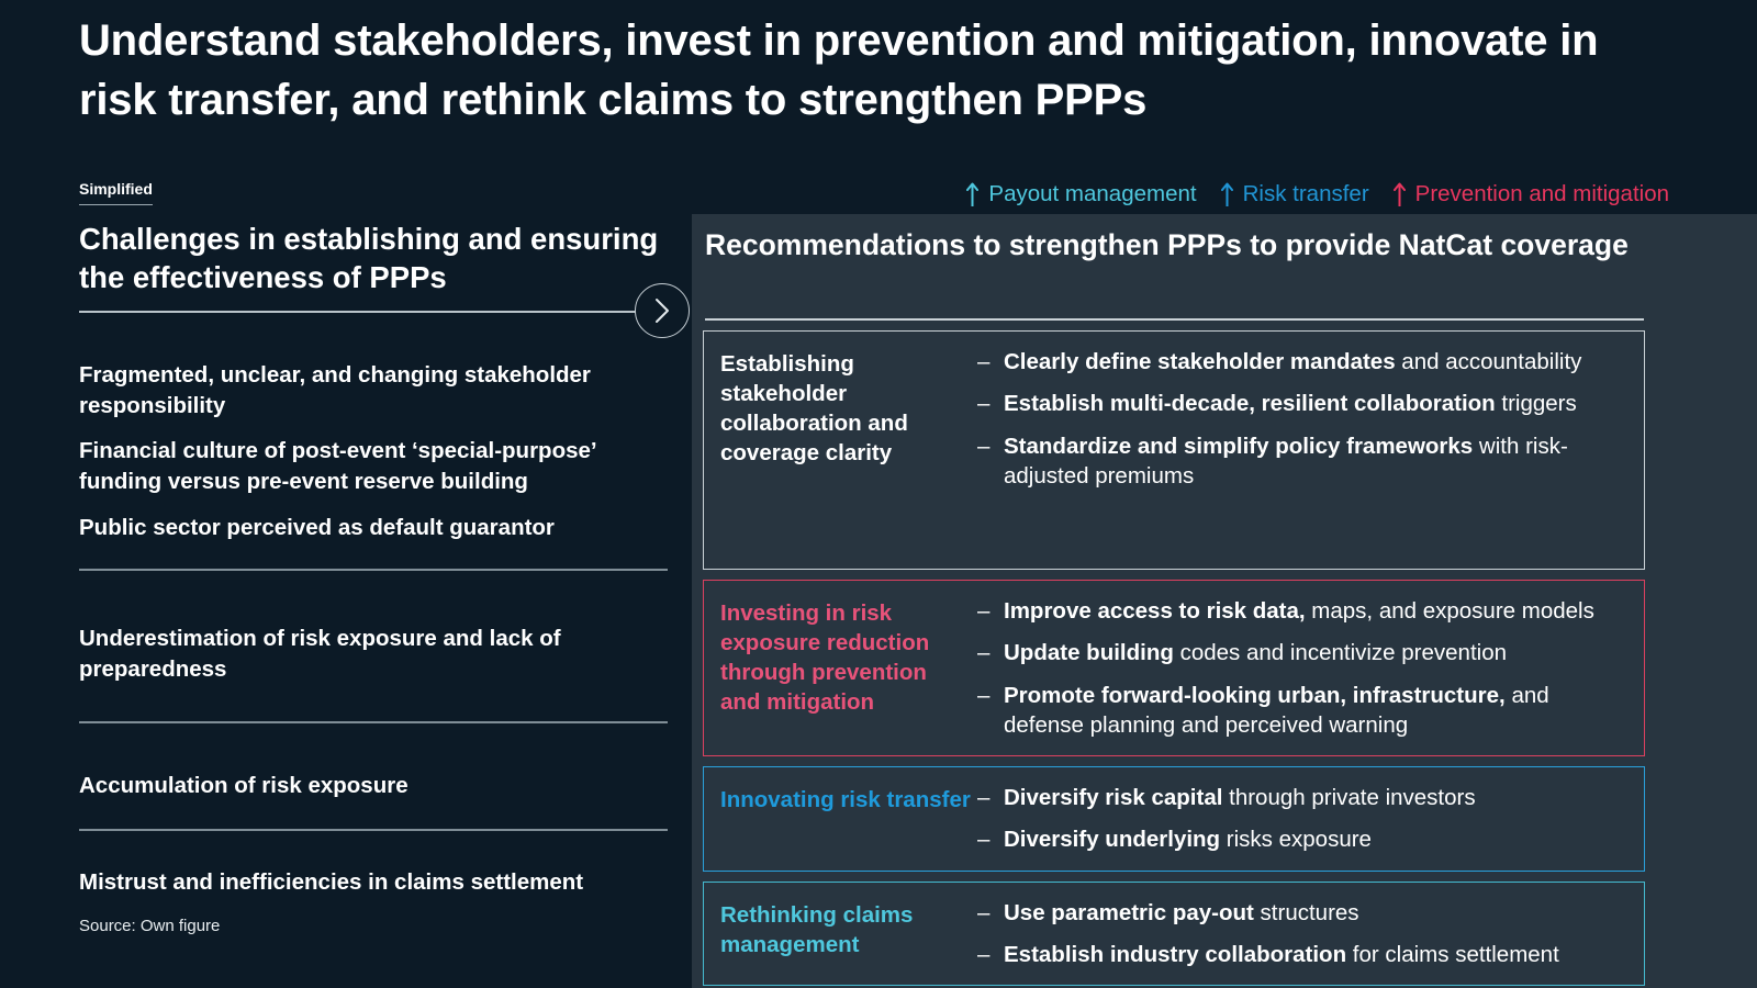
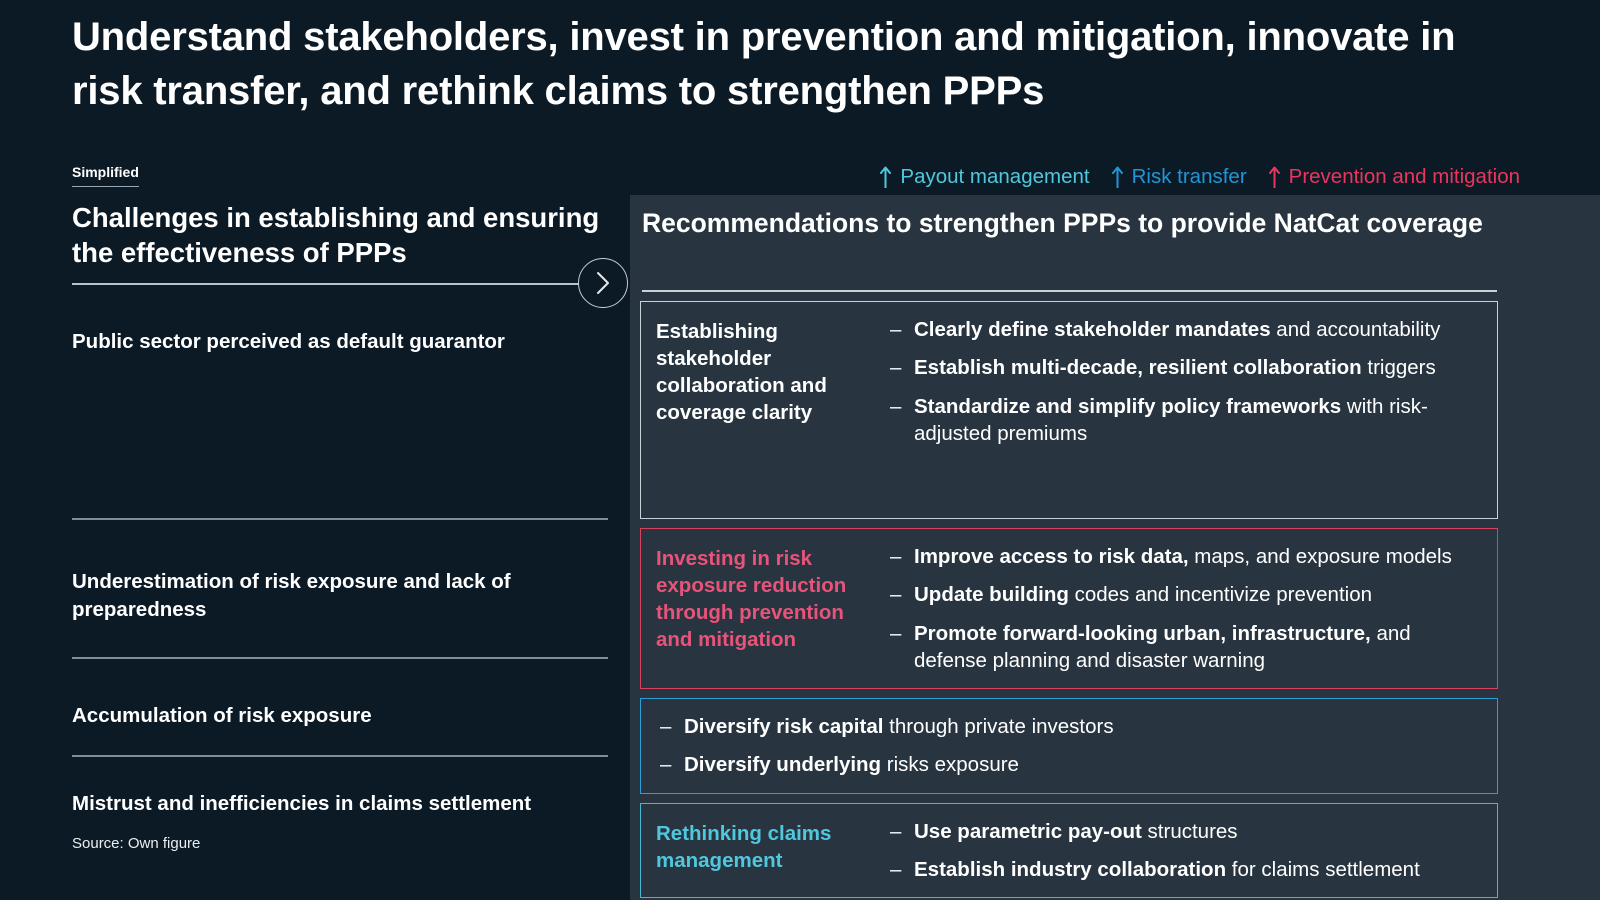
  Understand stakeholders, invest in prevention and mitigation, innovate in risk transfer, and rethink claims to strengthen PPPs
  Payout management
  Risk transfer
  Prevention and mitigation
  Simplified
  Challenges in establishing and ensuring the effectiveness of PPPs
- Fragmented, unclear, and changing stakeholder responsibility
- Financial culture of post-event ‘special-purpose’ funding versus pre-event reserve building
  Public sector perceived as default guarantor
  Underestimation of risk exposure and lack of preparedness
  Accumulation of risk exposure
  Mistrust and inefficiencies in claims settlement
  Source: Own figure
  Recommendations to strengthen PPPs to provide NatCat coverage
  Establishing stakeholder collaboration and coverage clarity
  –
  Clearly define stakeholder mandates and accountability
  –
  Establish multi-decade, resilient collaboration triggers
  –
  Standardize and simplify policy frameworks with risk-adjusted premiums
  Investing in risk exposure reduction through prevention and mitigation
  –
  Improve access to risk data, maps, and exposure models
  –
  Update building codes and incentivize prevention
  –
- Promote forward-looking urban, infrastructure, and defense planning and perceived warning
+ Promote forward-looking urban, infrastructure, and defense planning and disaster warning
- Innovating risk transfer
  –
  Diversify risk capital through private investors
  –
  Diversify underlying risks exposure
  Rethinking claims management
  –
  Use parametric pay-out structures
  –
  Establish industry collaboration for claims settlement
